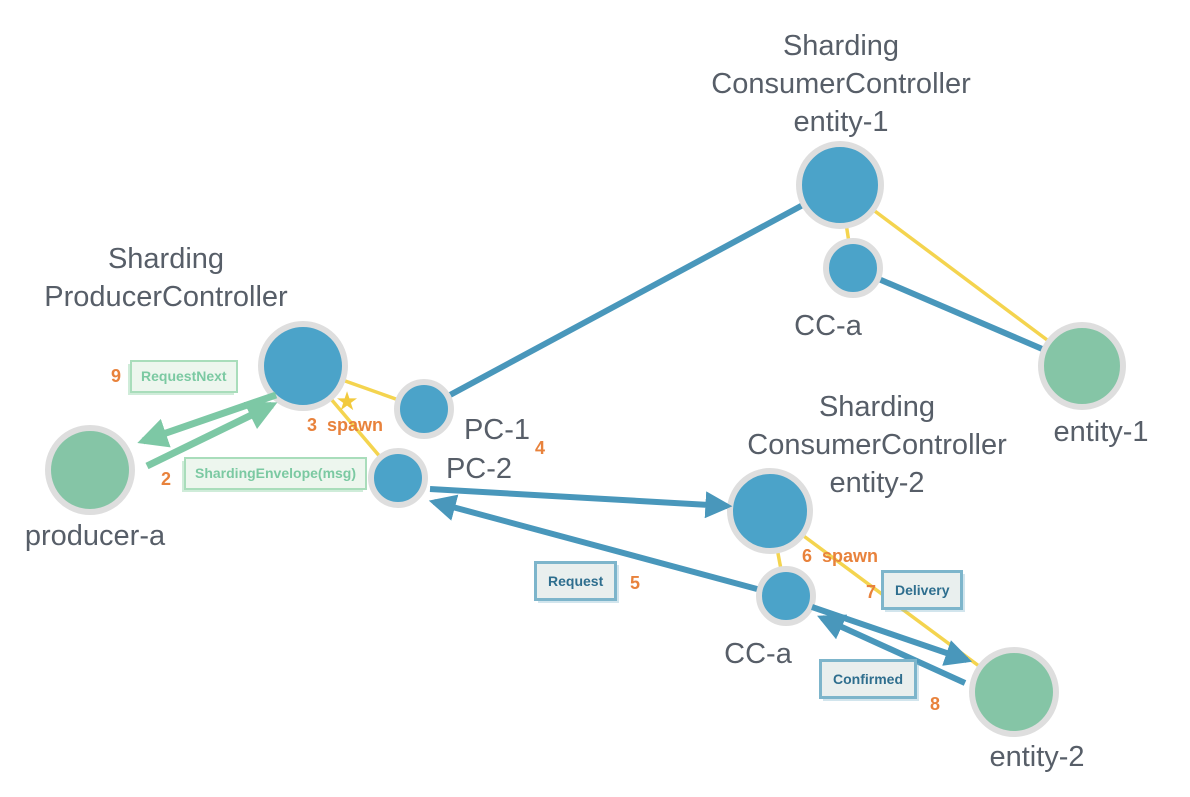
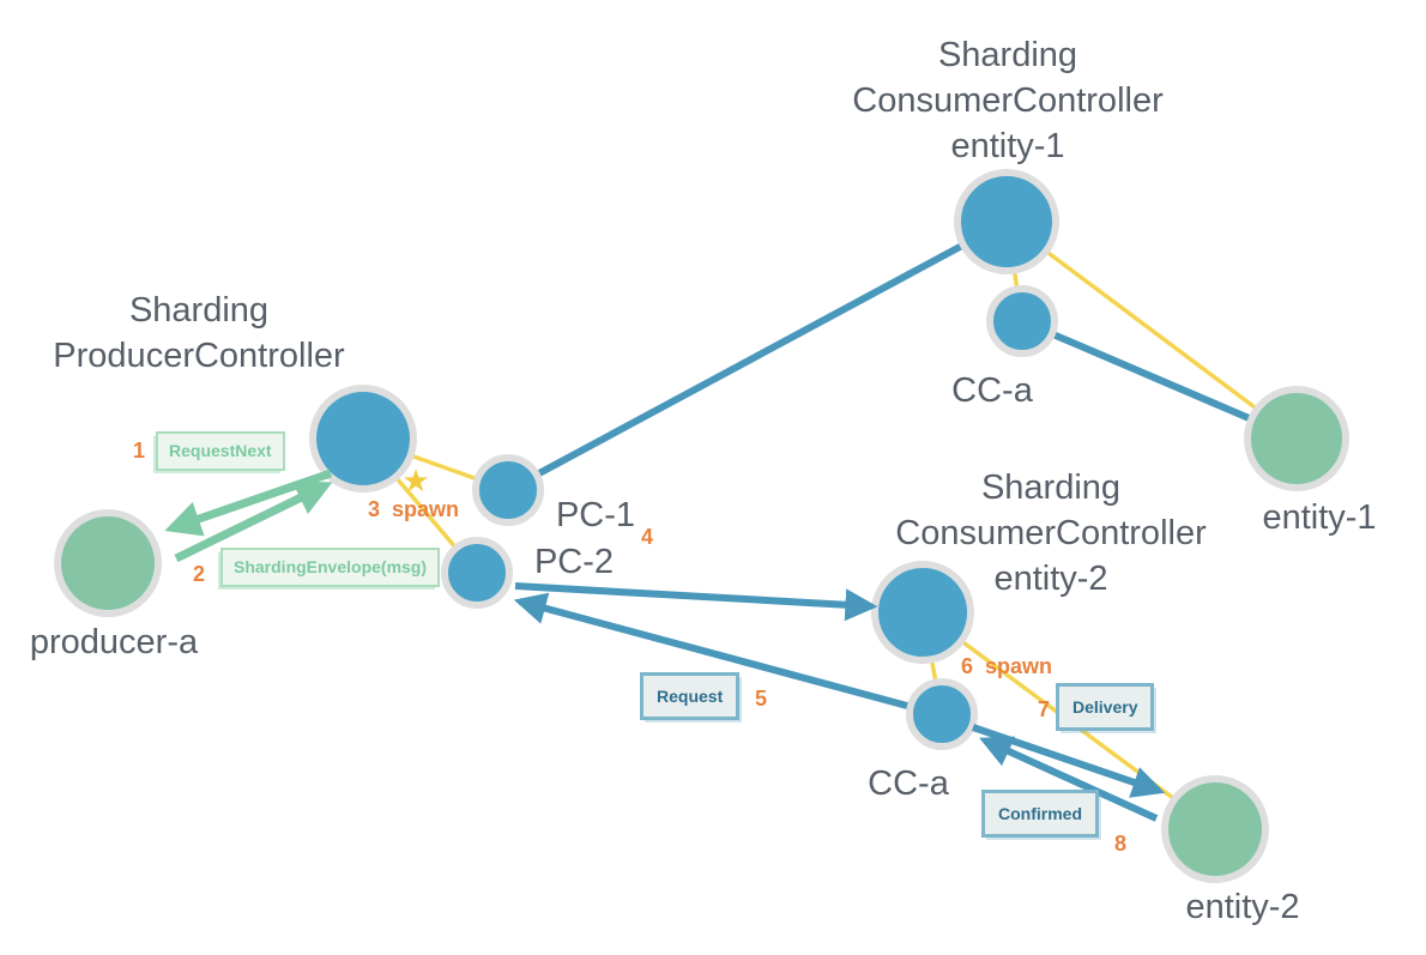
  Sharding
  ConsumerController
  entity-1
  Sharding
  ProducerController
  Sharding
  ConsumerController
  entity-2
  producer-a
  PC-1
  PC-2
  CC-a
  entity-1
  CC-a
  entity-2
- 9
+ 1
  RequestNext
  2
  ShardingEnvelope(msg)
  ★
  3
  spawn
  4
  Request
  5
  6
  spawn
  7
  Delivery
  Confirmed
  8
